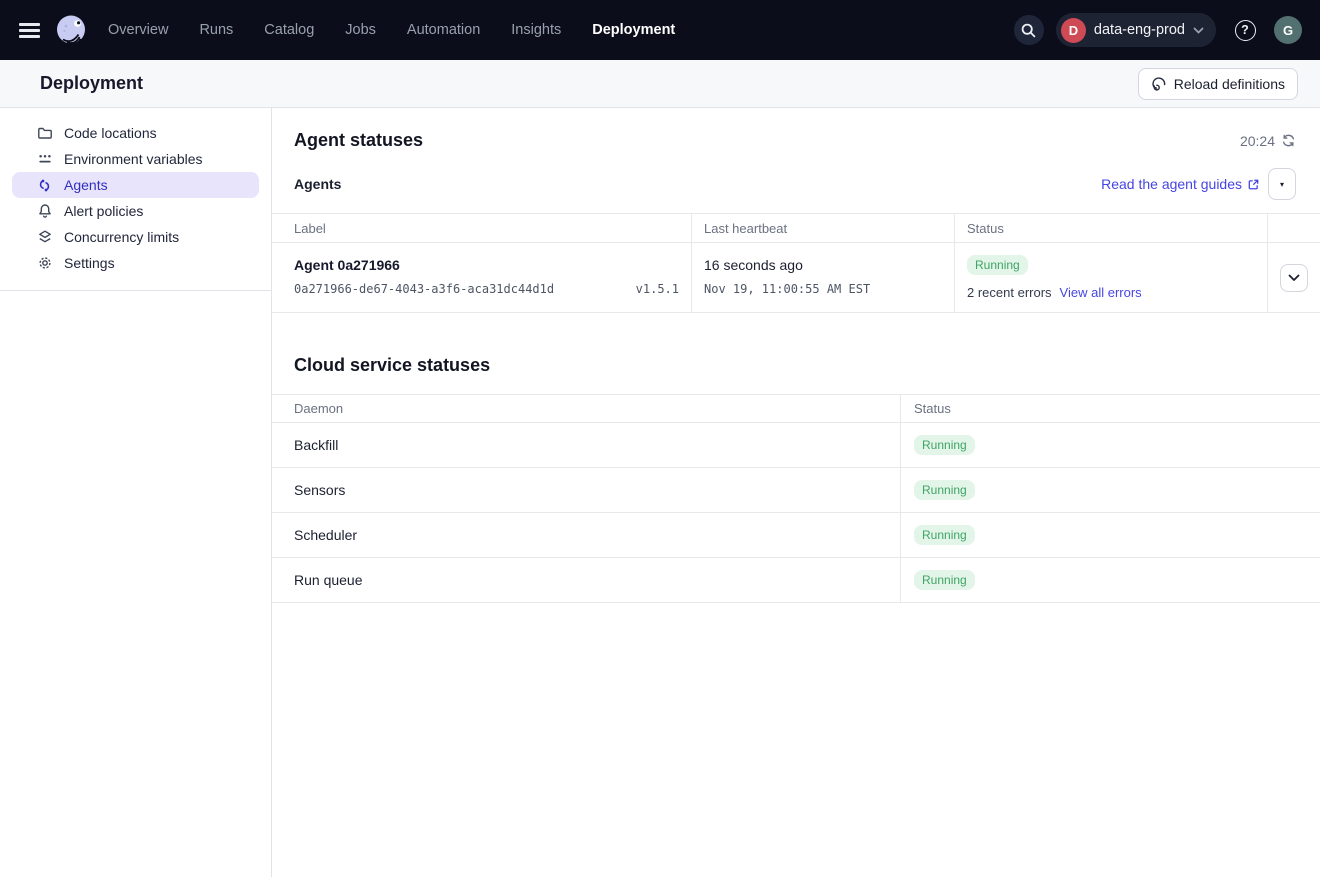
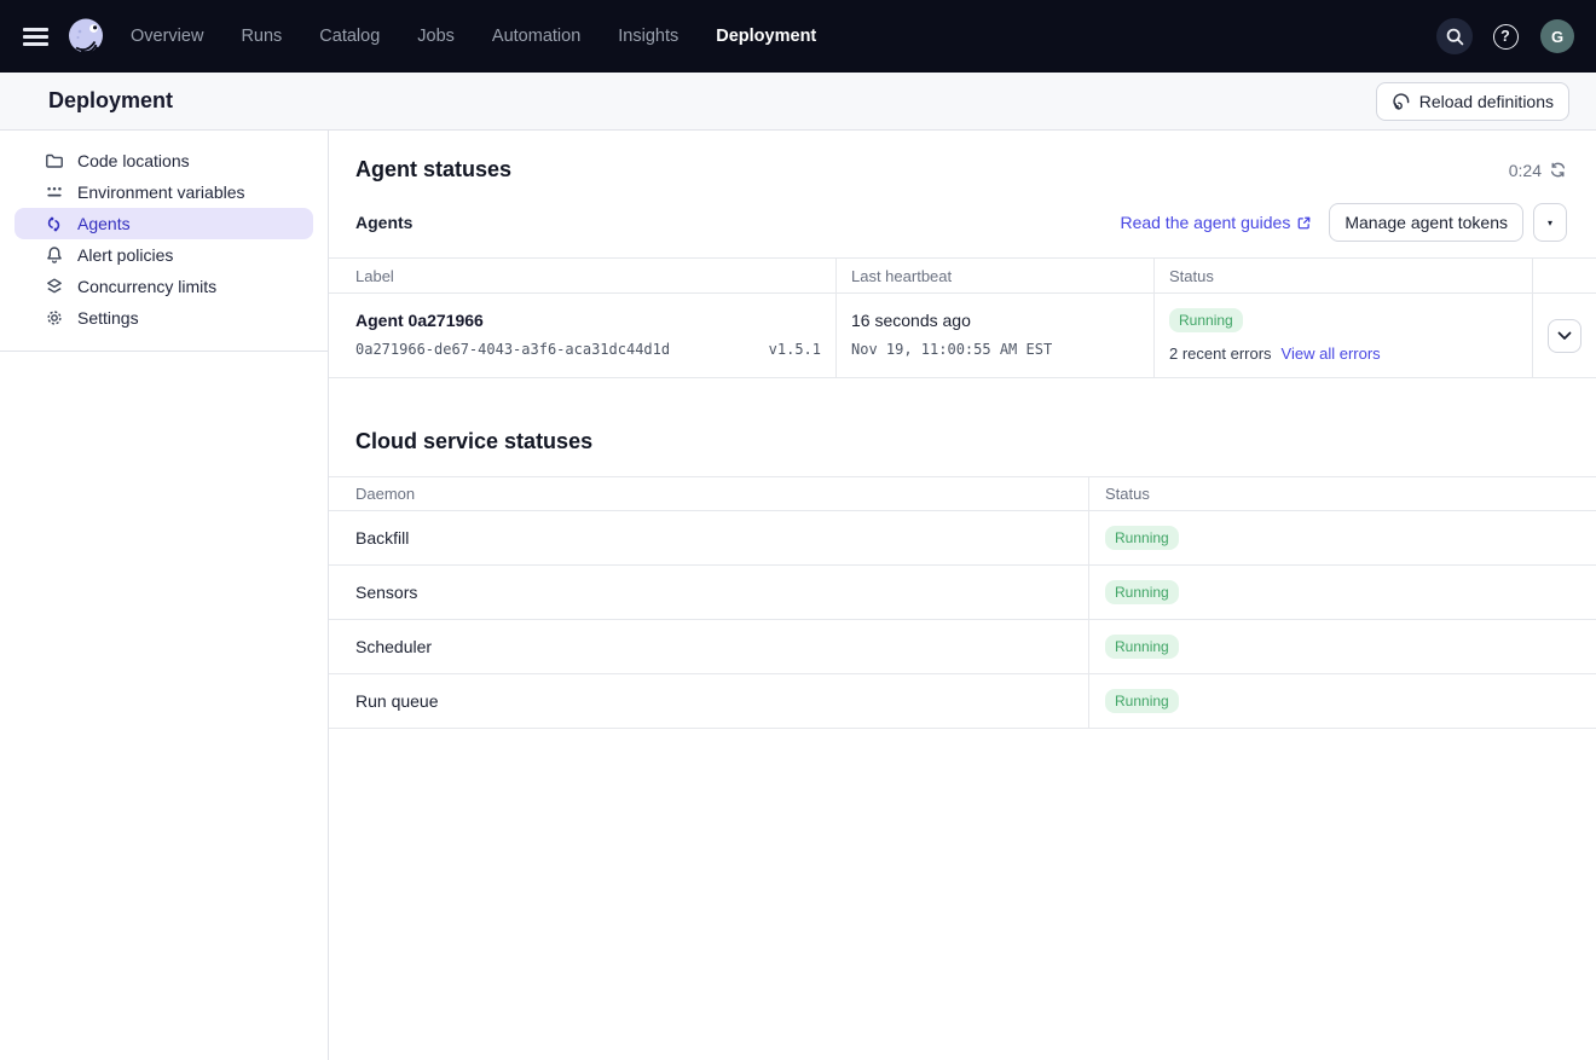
  Overview
  Runs
  Catalog
  Jobs
  Automation
  Insights
  Deployment
- D
- data-eng-prod
  ?
  G
  Deployment
  Reload definitions
  Code locations
  Environment variables
  Agents
  Alert policies
  Concurrency limits
  Settings
  Agent statuses
- 20:24
+ 0:24
  Agents
  Read the agent guides
+ Manage agent tokens
  ▾
  Label
  Last heartbeat
  Status
  Agent 0a271966
  0a271966-de67-4043-a3f6-aca31dc44d1d
  v1.5.1
  16 seconds ago
  Nov 19, 11:00:55 AM EST
  Running
  2 recent errors
  View all errors
  Cloud service statuses
  Daemon
  Status
  Backfill
  Running
  Sensors
  Running
  Scheduler
  Running
  Run queue
  Running
